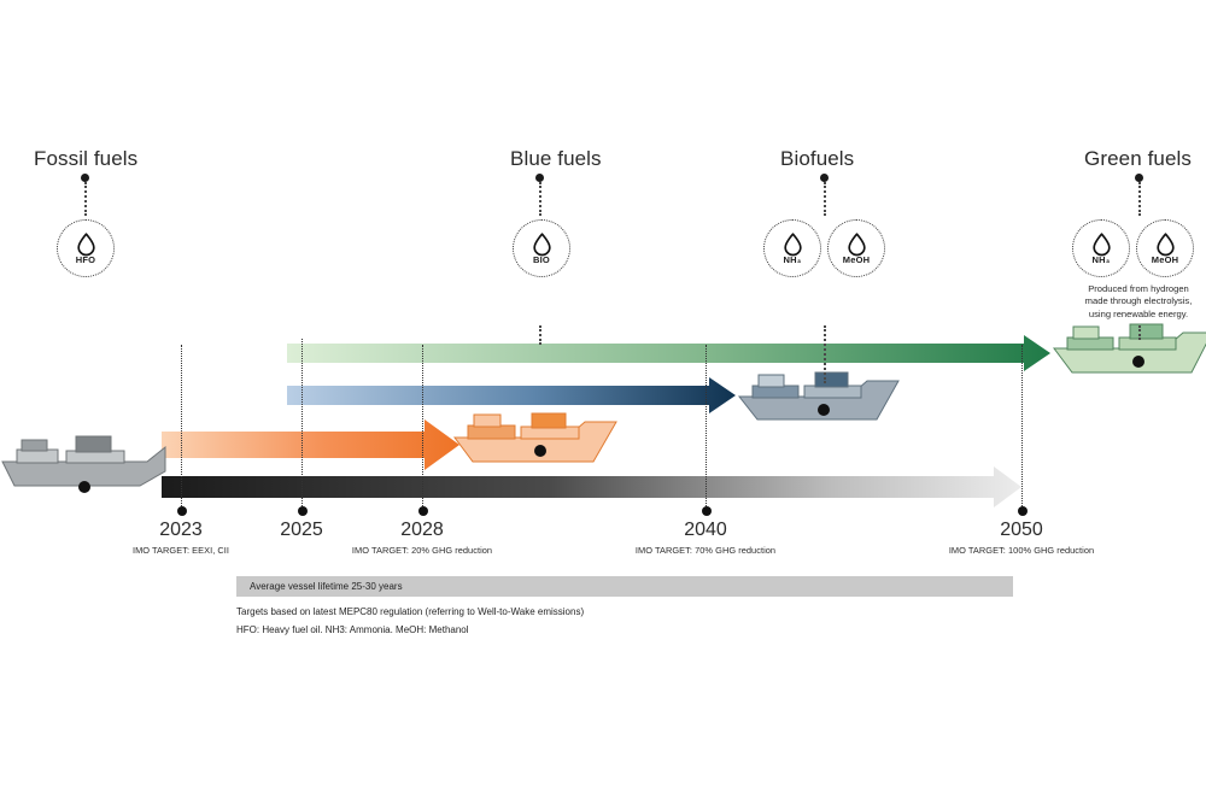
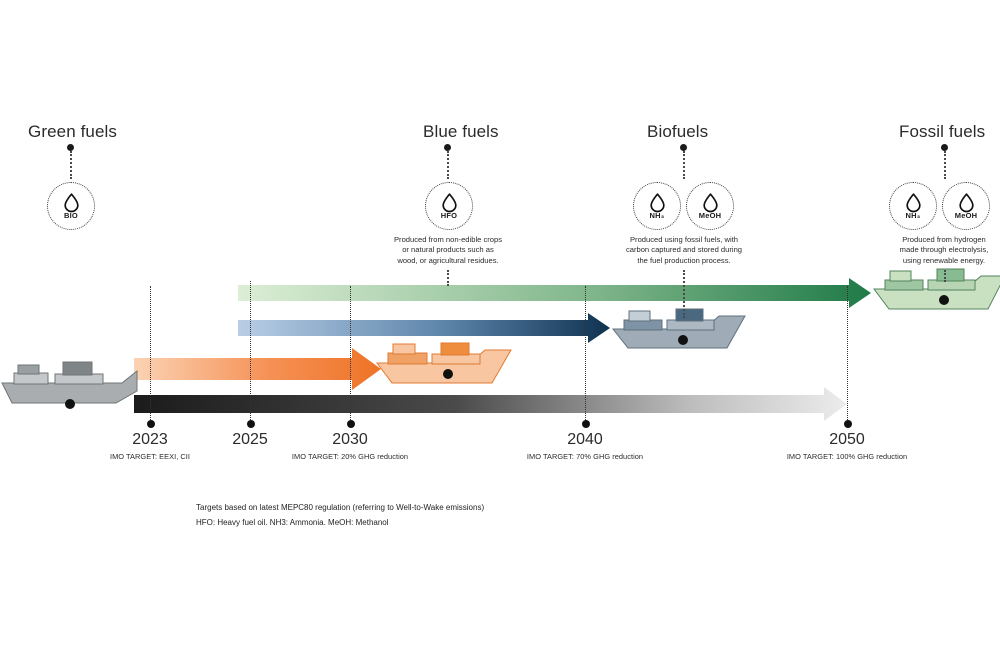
- Fossil fuels
+ Green fuels
- HFO
+ BIO
  Blue fuels
- BIO
+ HFO
+ Produced from non-edible crops
+ or natural products such as
+ wood, or agricultural residues.
  Biofuels
  NH₃
  MeOH
+ Produced using fossil fuels, with
+ carbon captured and stored during
+ the fuel production process.
- Green fuels
+ Fossil fuels
  NH₃
  MeOH
  Produced from hydrogen
  made through electrolysis,
  using renewable energy.
  2023
  IMO TARGET: EEXI, CII
  2025
- 2028
+ 2030
  IMO TARGET: 20% GHG reduction
  2040
  IMO TARGET: 70% GHG reduction
  2050
  IMO TARGET: 100% GHG reduction
- Average vessel lifetime 25-30 years
  Targets based on latest MEPC80 regulation (referring to Well-to-Wake emissions)
  HFO: Heavy fuel oil. NH3: Ammonia. MeOH: Methanol
